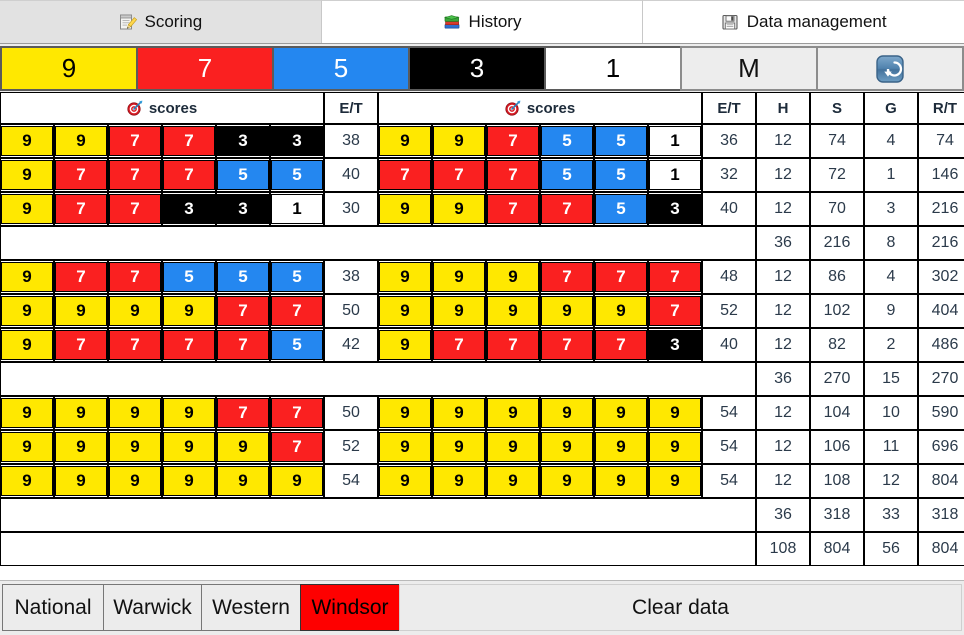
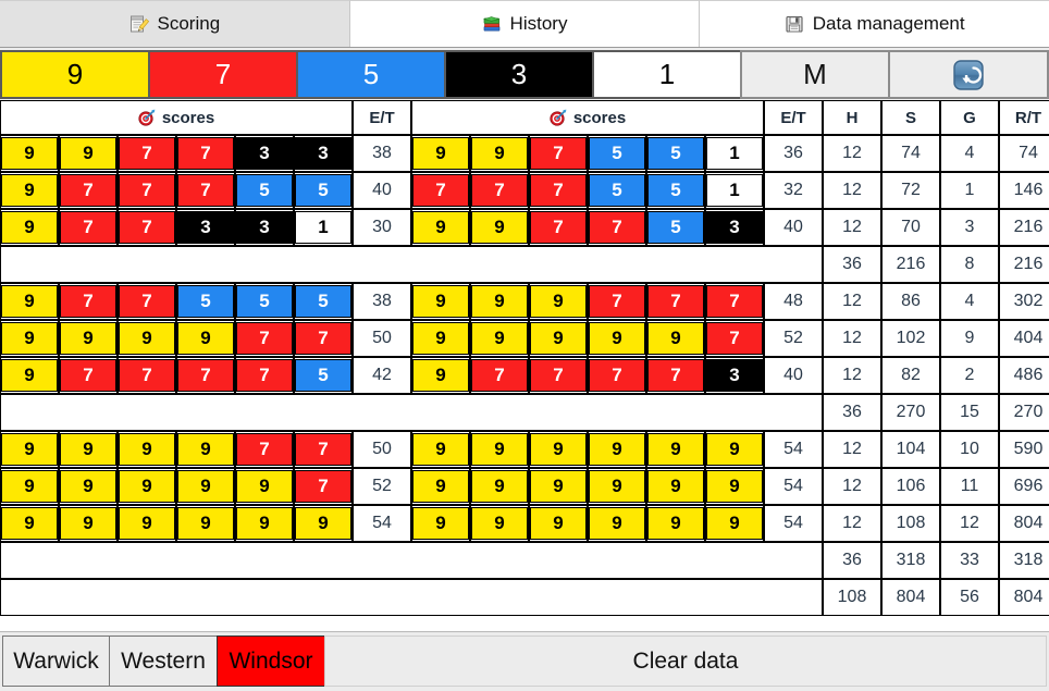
  Scoring
  History
  Data management
  9
  7
  5
  3
  1
  M
  scores	E/T	scores	E/T	H	S	G	R/T
  9	9	7	7	3	3	38	9	9	7	5	5	1	36	12	74	4	74
  9	7	7	7	5	5	40	7	7	7	5	5	1	32	12	72	1	146
  9	7	7	3	3	1	30	9	9	7	7	5	3	40	12	70	3	216
  	36	216	8	216
  9	7	7	5	5	5	38	9	9	9	7	7	7	48	12	86	4	302
  9	9	9	9	7	7	50	9	9	9	9	9	7	52	12	102	9	404
  9	7	7	7	7	5	42	9	7	7	7	7	3	40	12	82	2	486
  	36	270	15	270
  9	9	9	9	7	7	50	9	9	9	9	9	9	54	12	104	10	590
  9	9	9	9	9	7	52	9	9	9	9	9	9	54	12	106	11	696
  9	9	9	9	9	9	54	9	9	9	9	9	9	54	12	108	12	804
  	36	318	33	318
  	108	804	56	804
- National
  Warwick
  Western
  Windsor
  Clear data
